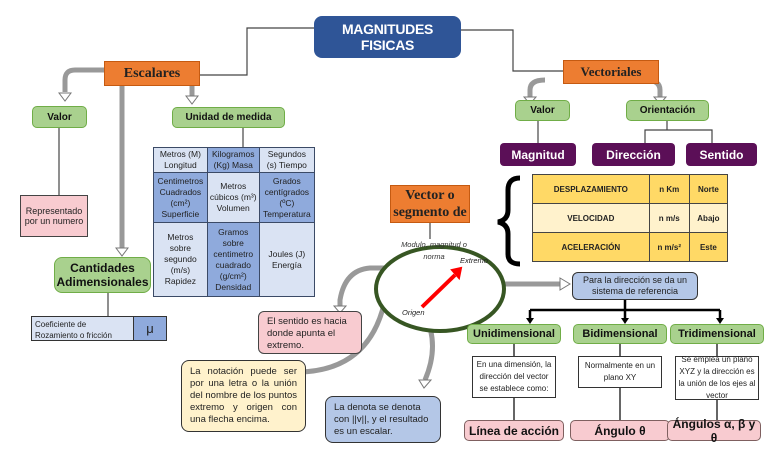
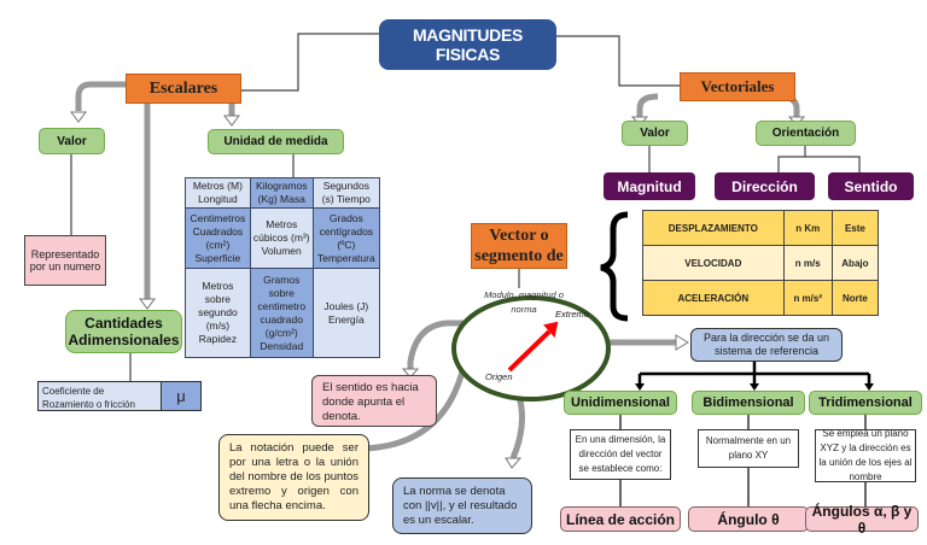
  MAGNITUDES FISICAS
  Escalares
  Valor
  Representado por un numero
  Unidad de medida
  Metros (M) Longitud	Kilogramos (Kg) Masa	Segundos (s) Tiempo
  Centimetros Cuadrados (cm²) Superficie	Metros cúbicos (m³) Volumen	Grados centígrados (ºC) Temperatura
  Metros sobre segundo (m/s) Rapidez	Gramos sobre centimetro cuadrado (g/cm²) Densidad	Joules (J) Energía
  Cantidades Adimensionales
  Coeficiente de Rozamiento o fricción
  μ
  Vectoriales
  Valor
  Orientación
  Magnitud
  Dirección
  Sentido
- DESPLAZAMIENTO	n Km	Norte
+ DESPLAZAMIENTO	n Km	Este
  VELOCIDAD	n m/s	Abajo
- ACELERACIÓN	n m/s²	Este
+ ACELERACIÓN	n m/s²	Norte
  Vector o segmento de
  Modulo, magnitud o norma
  Extremo
  Origen
- El sentido es hacia donde apunta el extremo.
+ El sentido es hacia donde apunta el denota.
  La notación puede ser por una letra o la unión del nombre de los puntos extremo y origen con una flecha encima.
- La denota se denota con ||v||, y el resultado es un escalar.
+ La norma se denota con ||v||, y el resultado es un escalar.
  Para la dirección se da un sistema de referencia
  Unidimensional
  En una dimensión, la dirección del vector se establece como:
  Línea de acción
  Bidimensional
  Normalmente en un plano XY
  Ángulo θ
  Tridimensional
- Se emplea un plano XYZ y la dirección es la unión de los ejes al vector
+ Se emplea un plano XYZ y la dirección es la unión de los ejes al nombre
  Ángulos α, β y θ
